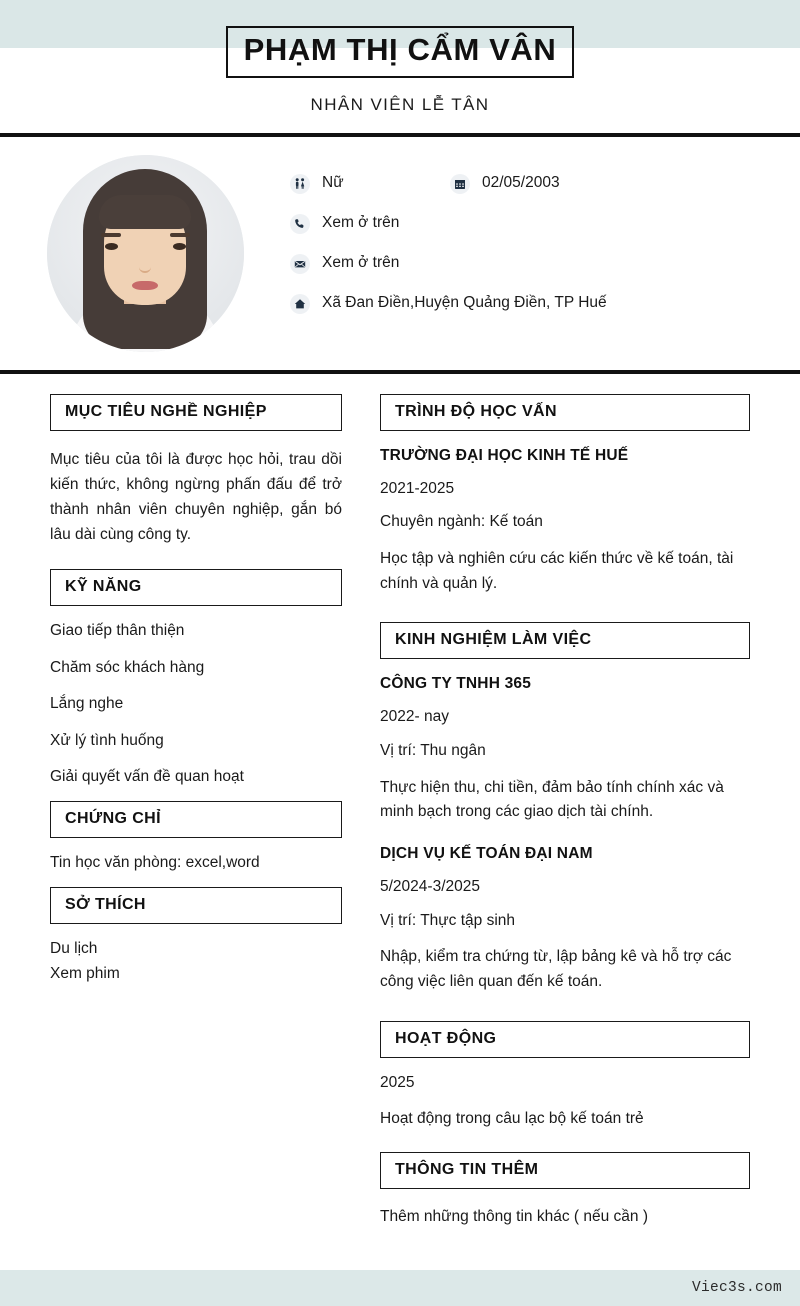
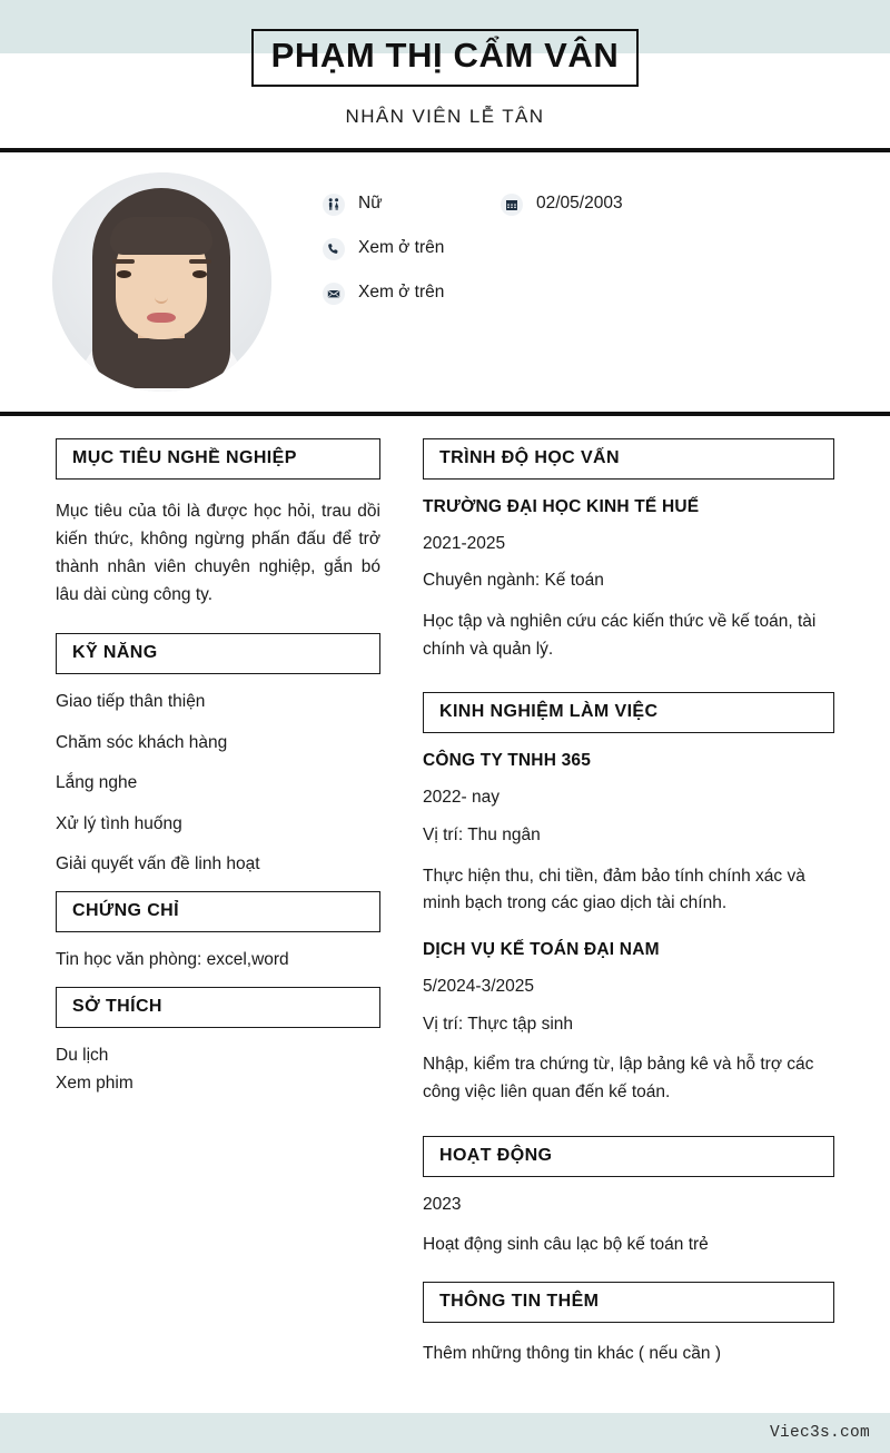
  PHẠM THỊ CẨM VÂN
  NHÂN VIÊN LỄ TÂN
  Nữ
  02/05/2003
  Xem ở trên
  Xem ở trên
- Xã Đan Điền,Huyện Quảng Điền, TP Huế
  MỤC TIÊU NGHỀ NGHIỆP
  Mục tiêu của tôi là được học hỏi, trau dồi kiến thức, không ngừng phấn đấu để trở thành nhân viên chuyên nghiệp, gắn bó lâu dài cùng công ty.
  KỸ NĂNG
  Giao tiếp thân thiện
  Chăm sóc khách hàng
  Lắng nghe
  Xử lý tình huống
- Giải quyết vấn đề quan hoạt
+ Giải quyết vấn đề linh hoạt
  CHỨNG CHỈ
  Tin học văn phòng: excel,word
  SỞ THÍCH
  Du lịch
  Xem phim
  TRÌNH ĐỘ HỌC VẤN
  TRƯỜNG ĐẠI HỌC KINH TẾ HUẾ
  2021-2025
  Chuyên ngành: Kế toán
  Học tập và nghiên cứu các kiến thức về kế toán, tài chính và quản lý.
  KINH NGHIỆM LÀM VIỆC
  CÔNG TY TNHH 365
  2022- nay
  Vị trí: Thu ngân
  Thực hiện thu, chi tiền, đảm bảo tính chính xác và minh bạch trong các giao dịch tài chính.
  DỊCH VỤ KẾ TOÁN ĐẠI NAM
  5/2024-3/2025
  Vị trí: Thực tập sinh
  Nhập, kiểm tra chứng từ, lập bảng kê và hỗ trợ các công việc liên quan đến kế toán.
  HOẠT ĐỘNG
- 2025
+ 2023
- Hoạt động trong câu lạc bộ kế toán trẻ
+ Hoạt động sinh câu lạc bộ kế toán trẻ
  THÔNG TIN THÊM
  Thêm những thông tin khác ( nếu cần )
  Viec3s.com
